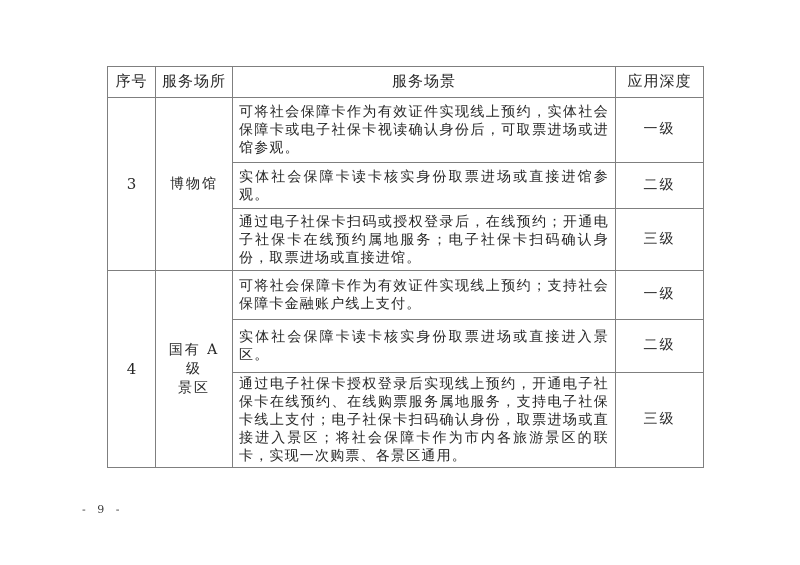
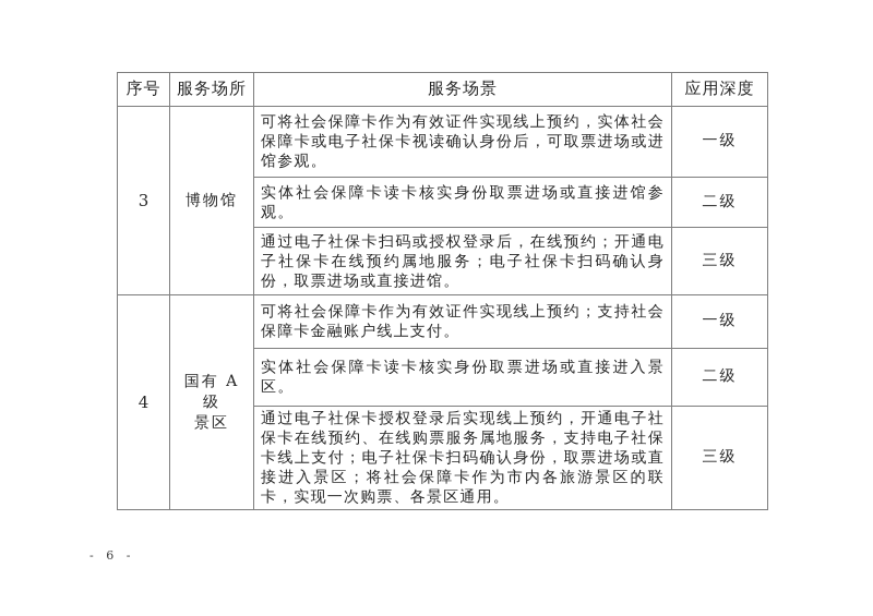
  序号	服务场所	服务场景	应用深度
  3	博物馆	可将社会保障卡作为有效证件实现线上预约，实体社会保障卡或电子社保卡视读确认身份后，可取票进场或进馆参观。	一级
  实体社会保障卡读卡核实身份取票进场或直接进馆参观。	二级
  通过电子社保卡扫码或授权登录后，在线预约；开通电子社保卡在线预约属地服务；电子社保卡扫码确认身份，取票进场或直接进馆。	三级
  4	国有 A 级 景区	可将社会保障卡作为有效证件实现线上预约；支持社会保障卡金融账户线上支付。	一级
  实体社会保障卡读卡核实身份取票进场或直接进入景区。	二级
  通过电子社保卡授权登录后实现线上预约，开通电子社保卡在线预约、在线购票服务属地服务，支持电子社保卡线上支付；电子社保卡扫码确认身份，取票进场或直接进入景区；将社会保障卡作为市内各旅游景区的联卡，实现一次购票、各景区通用。	三级
- - 9 -
+ - 6 -
